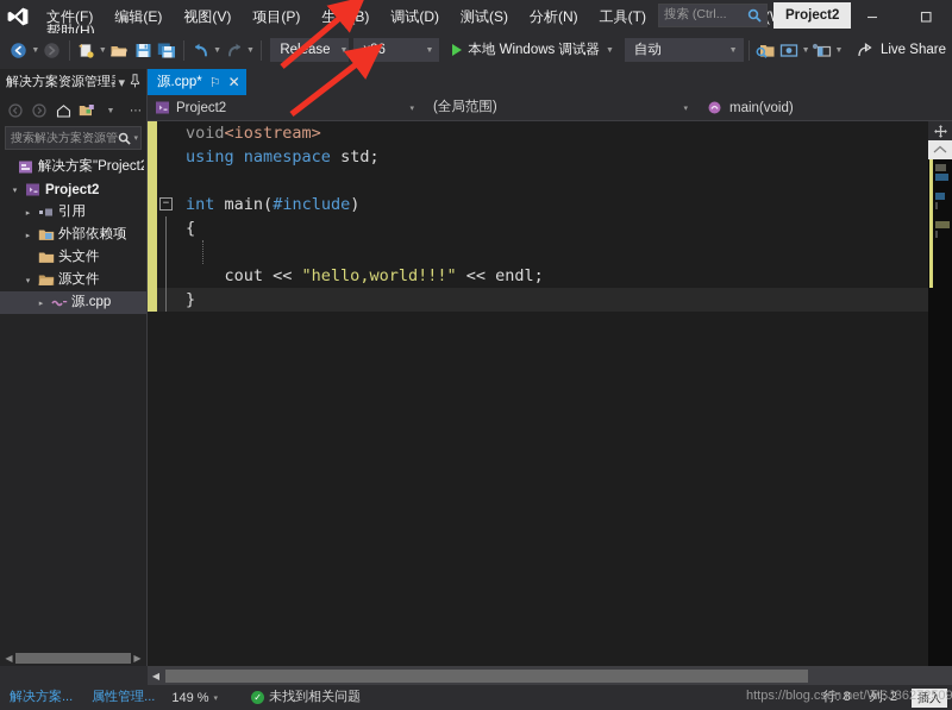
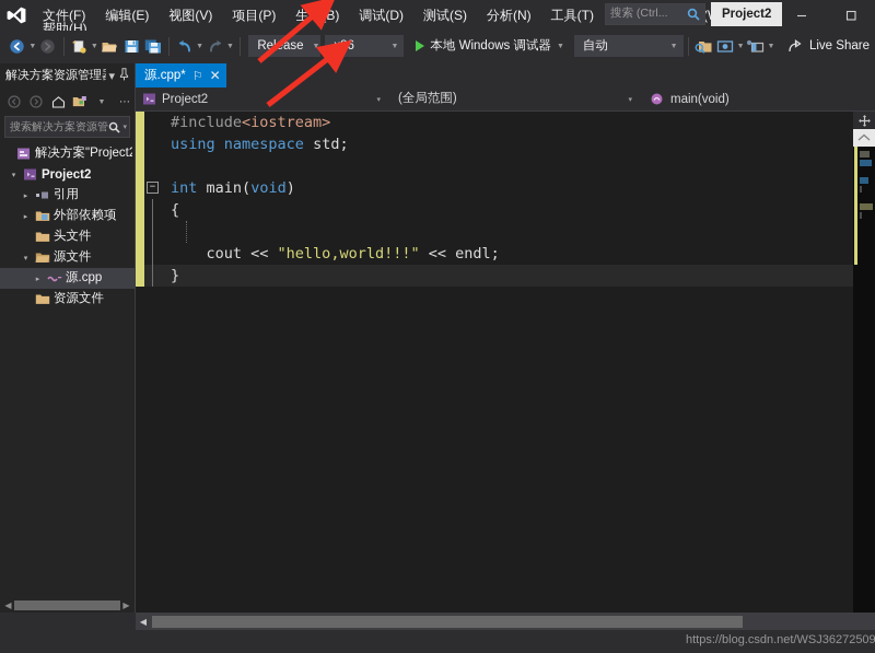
  文件(F)
  编辑(E)
  视图(V)
  项目(P)
  生(B)
  调试(D)
  测试(S)
  分析(N)
  工具(T)
  搜索 (Ctrl...
  Project2
  帮助(H)
  Rease
  x86
  本地 Windows 调试器
  自动
  Live Share
  解决方案资源管理
  ▾
  ⋯
  搜索解决方案资源管
  解决方案"Project
  Project2
  引用
  外部依赖项
  头文件
  源文件
  源.cpp
+ 资源文件
  ◀
  ▶
  源.cpp*
  ⚐
  ✕
  Project2
  (全局范围)
  main(void)
- void<iostream>
+ #include<iostream>
  using namespace std;
  −
- int main(#include)
+ int main(void)
  {
  cout << "hello,world!!!" << endl;
  }
  ◀
- 解决方案...
- 属性管理...
- 149 %
- ✓
- 未找到相关问题
- 行: 8
- 列: 2
- 插入
  https://blog.csdn.net/WSJ36272509
